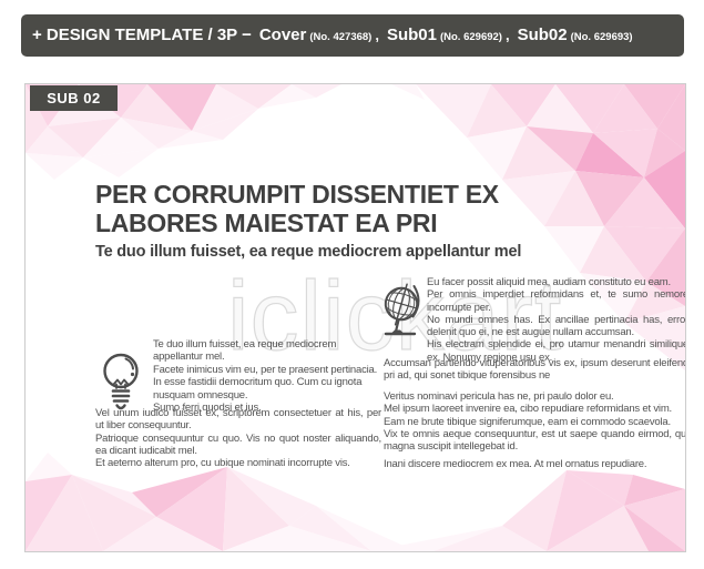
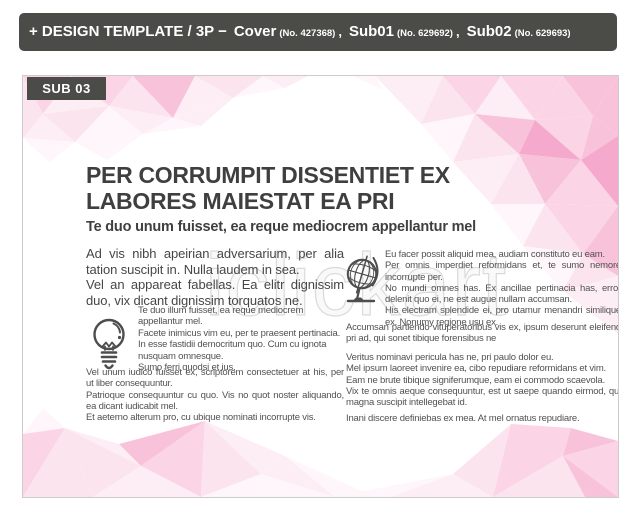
  + DESIGN TEMPLATE / 3P −
  Cover
  (No. 427368)
  ,
  Sub01
  (No. 629692)
  ,
  Sub02
  (No. 629693)
  iclickart
- SUB 02
+ SUB 03
  PER CORRUMPIT DISSENTIET EX
  LABORES MAIESTAT EA PRI
- Te duo illum fuisset, ea reque mediocrem appellantur mel
+ Te duo unum fuisset, ea reque mediocrem appellantur mel
+ Ad vis nibh apeirian adversarium, per alia tation suscipit in. Nulla laudem in sea.
+ Vel an appareat fabellas. Ea elitr dignissim duo, vix dicant dignissim torquatos ne.
  Te duo illum fuisset, ea reque mediocrem appellantur mel.
  Facete inimicus vim eu, per te praesent pertinacia.
  In esse fastidii democritum quo. Cum cu ignota nusquam omnesque.
  Sumo ferri quodsi et ius.
  Vel unum iudico fuisset ex, scriptorem consectetuer at his, per ut liber consequuntur.
  Patrioque consequuntur cu quo. Vis no quot noster aliquando, ea dicant iudicabit mel.
  Et aeterno alterum pro, cu ubique nominati incorrupte vis.
  Eu facer possit aliquid mea, audiam constituto eu eam.
  Per omnis imperdiet reformidans et, te sumo nemor incorrupte per.
  No mundi omnes has. Ex ancillae pertinacia has, erro delenit quo ei, ne est augue nullam accumsan.
  His electram splendide ei, pro utamur menandri similiqu ex. Nonumy regione usu ex.
  Accumsan partiendo vituperatoribus vis ex, ipsum deserunt eleifen pri ad, qui sonet tibique forensibus ne
  Veritus nominavi pericula has ne, pri paulo dolor eu.
  Mel ipsum laoreet invenire ea, cibo repudiare reformidans et vim.
  Eam ne brute tibique signiferumque, eam ei commodo scaevola.
  Vix te omnis aeque consequuntur, est ut saepe quando eirmod, qu magna suscipit intellegebat id.
- Inani discere mediocrem ex mea. At mel ornatus repudiare.
+ Inani discere definiebas ex mea. At mel ornatus repudiare.
